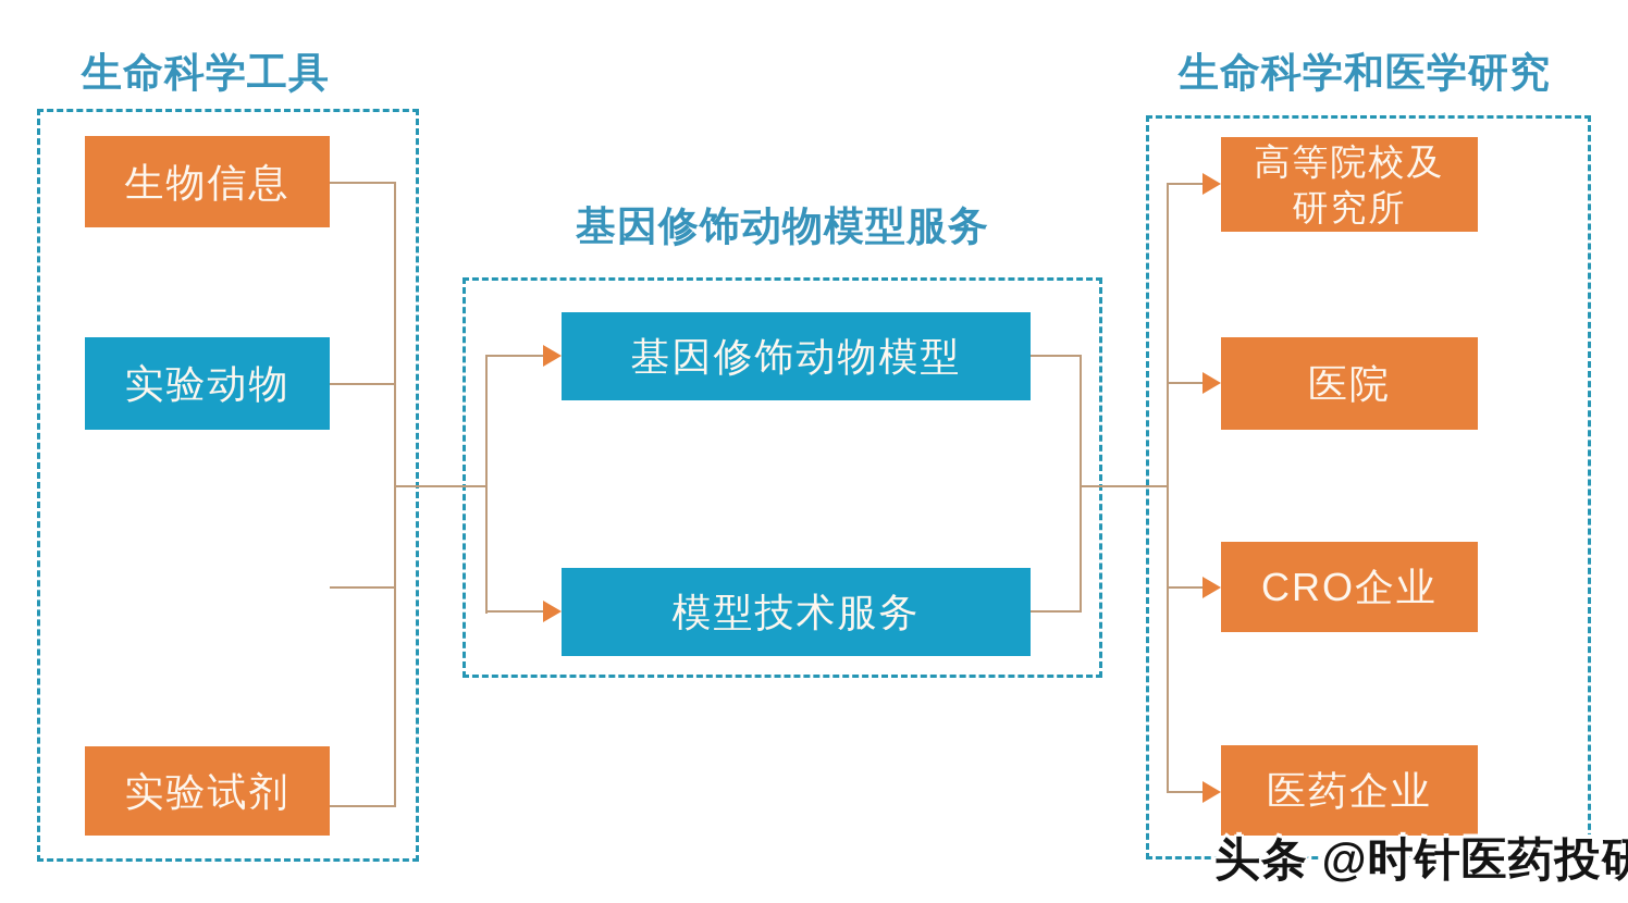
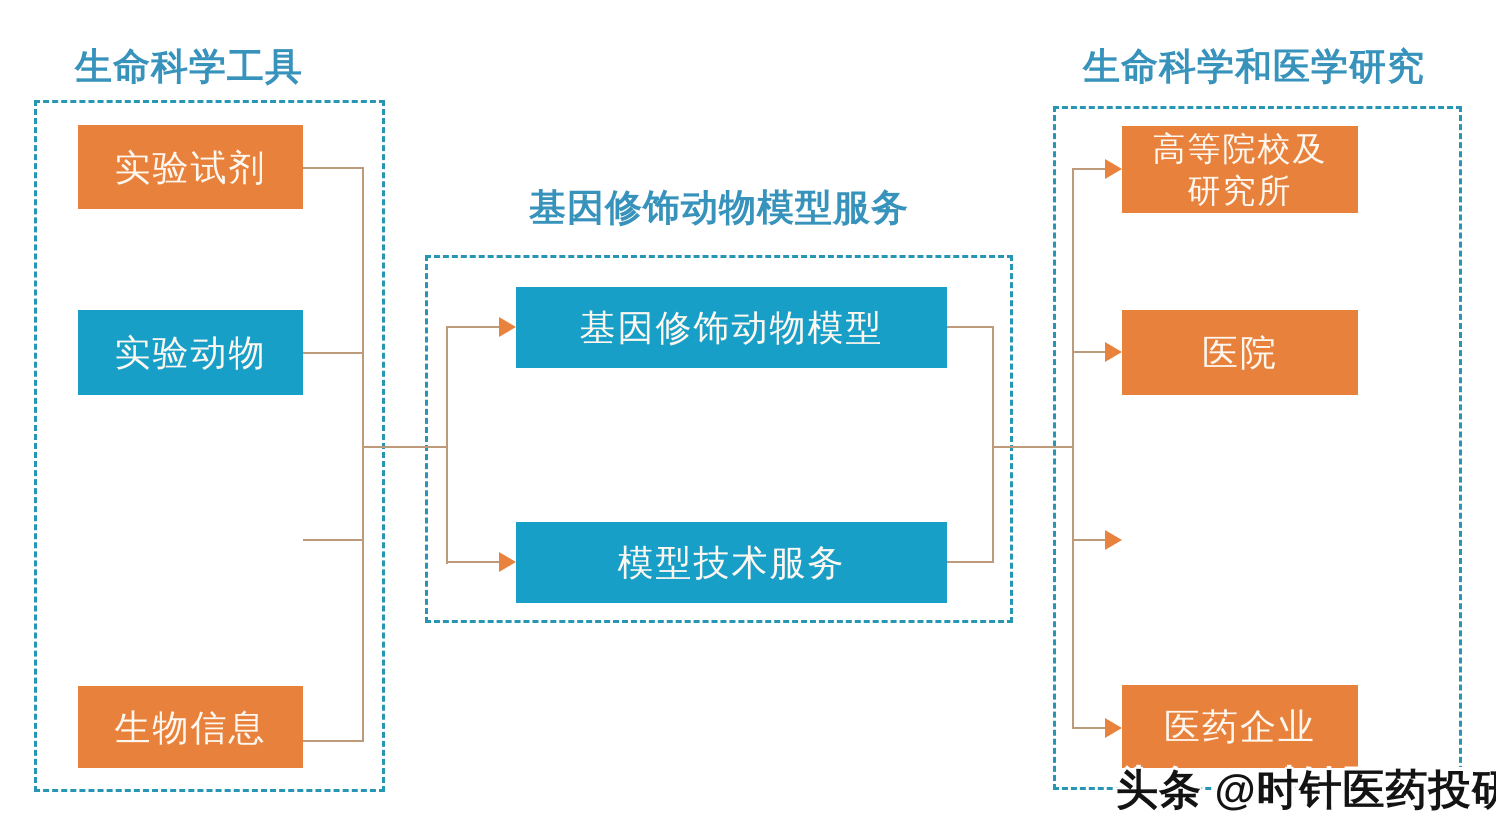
  生命科学工具
  基因修饰动物模型服务
  生命科学和医学研究
- 生物信息
+ 实验试剂
  实验动物
- 实验试剂
+ 生物信息
  基因修饰动物模型
  模型技术服务
  高等院校及
  研究所
  医院
- CRO企业
  医药企业
  头条 @时针医药投研
